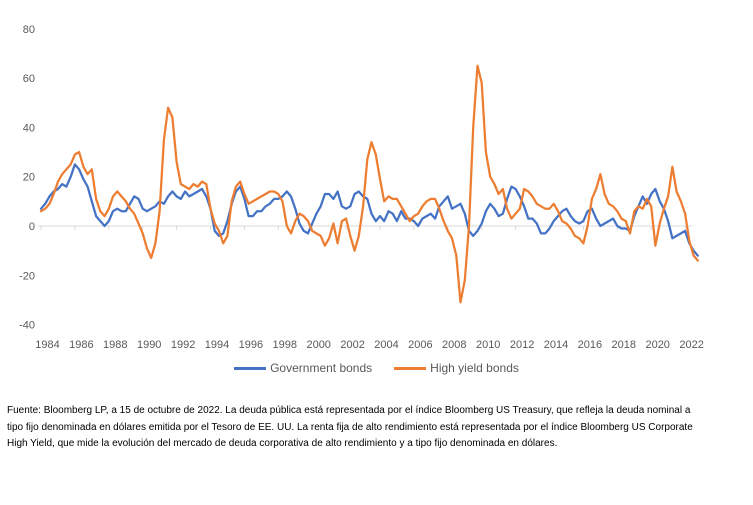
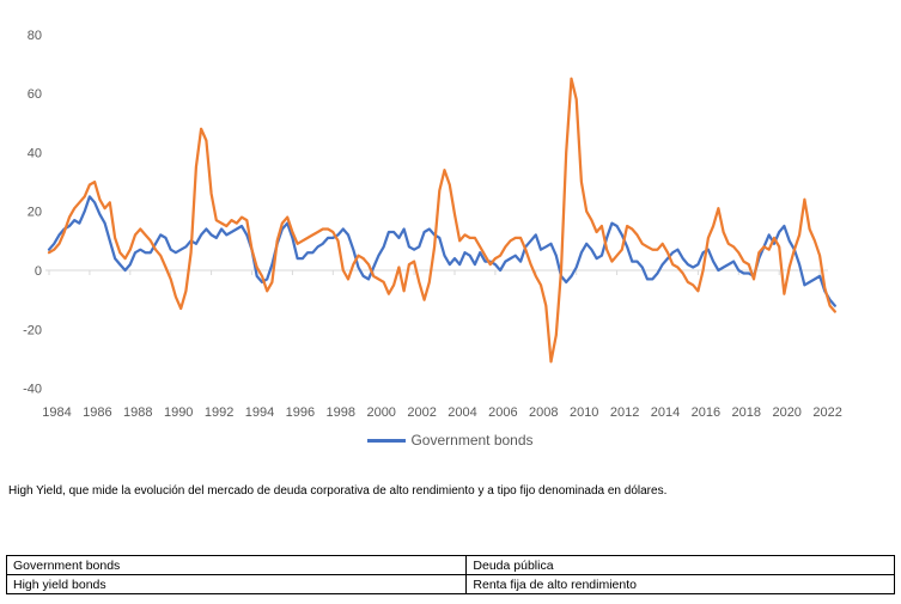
  1984
  1986
  1988
  1990
  1992
  1994
  1996
  1998
  2000
  2002
  2004
  2006
  2008
  2010
  2012
  2014
  2016
  2018
  2020
  2022
  80
  60
  40
  20
  0
  -20
  -40
  Government bonds
- High yield bonds
- Fuente: Bloomberg LP, a 15 de octubre de 2022. La deuda pública está representada por el índice Bloomberg US Treasury, que refleja la deuda nominal a
- tipo fijo denominada en dólares emitida por el Tesoro de EE. UU. La renta fija de alto rendimiento está representada por el índice Bloomberg US Corporate
  High Yield, que mide la evolución del mercado de deuda corporativa de alto rendimiento y a tipo fijo denominada en dólares.
+ Government bonds	Deuda pública
+ High yield bonds	Renta fija de alto rendimiento
